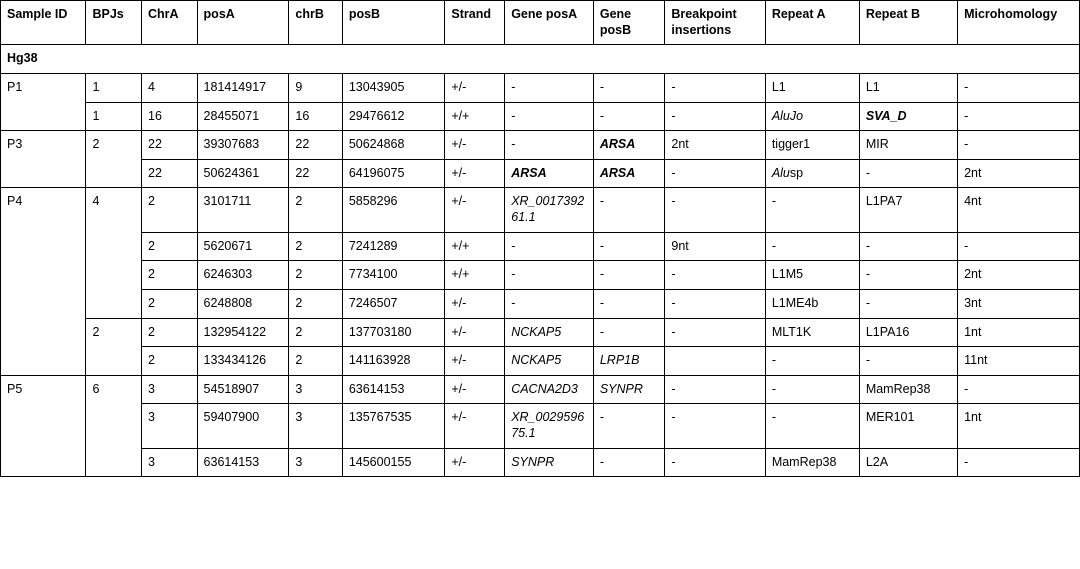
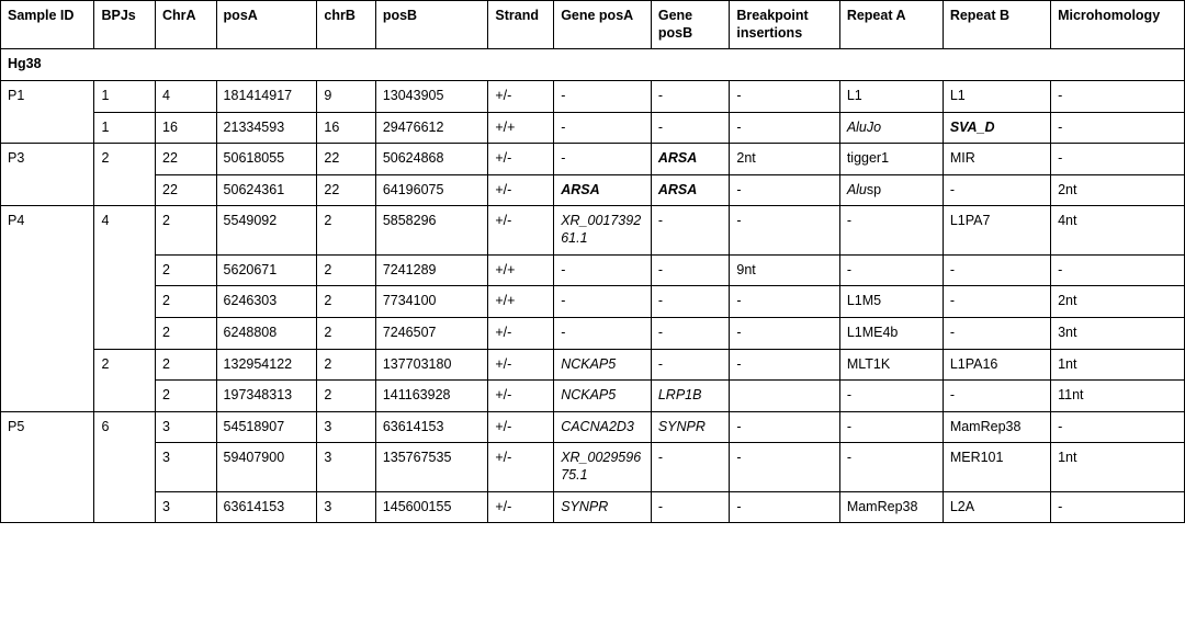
  Sample ID	BPJs	ChrA	posA	chrB	posB	Strand	Gene posA	Gene posB	Breakpoint insertions	Repeat A	Repeat B	Microhomology
  Hg38
  P1	1	4	181414917	9	13043905	+/-	-	-	-	L1	L1	-
- 1	16	28455071	16	29476612	+/+	-	-	-	AluJo	SVA_D	-
+ 1	16	21334593	16	29476612	+/+	-	-	-	AluJo	SVA_D	-
- P3	2	22	39307683	22	50624868	+/-	-	ARSA	2nt	tigger1	MIR	-
+ P3	2	22	50618055	22	50624868	+/-	-	ARSA	2nt	tigger1	MIR	-
  22	50624361	22	64196075	+/-	ARSA	ARSA	-	Alusp	-	2nt
- P4	4	2	3101711	2	5858296	+/-	XR_001739261.1	-	-	-	L1PA7	4nt
+ P4	4	2	5549092	2	5858296	+/-	XR_001739261.1	-	-	-	L1PA7	4nt
  2	5620671	2	7241289	+/+	-	-	9nt	-	-	-
  2	6246303	2	7734100	+/+	-	-	-	L1M5	-	2nt
  2	6248808	2	7246507	+/-	-	-	-	L1ME4b	-	3nt
  2	2	132954122	2	137703180	+/-	NCKAP5	-	-	MLT1K	L1PA16	1nt
- 2	133434126	2	141163928	+/-	NCKAP5	LRP1B		-	-	11nt
+ 2	197348313	2	141163928	+/-	NCKAP5	LRP1B		-	-	11nt
  P5	6	3	54518907	3	63614153	+/-	CACNA2D3	SYNPR	-	-	MamRep38	-
  3	59407900	3	135767535	+/-	XR_002959675.1	-	-	-	MER101	1nt
  3	63614153	3	145600155	+/-	SYNPR	-	-	MamRep38	L2A	-
